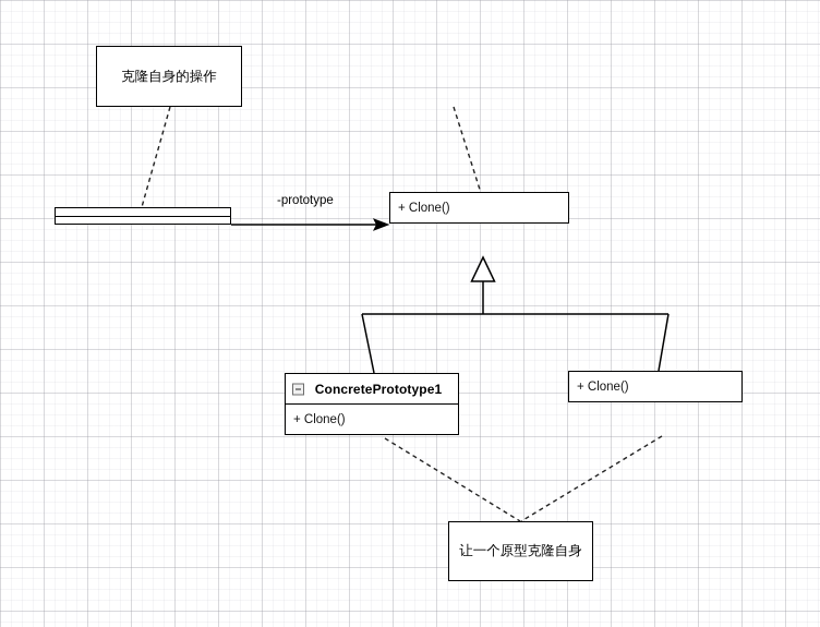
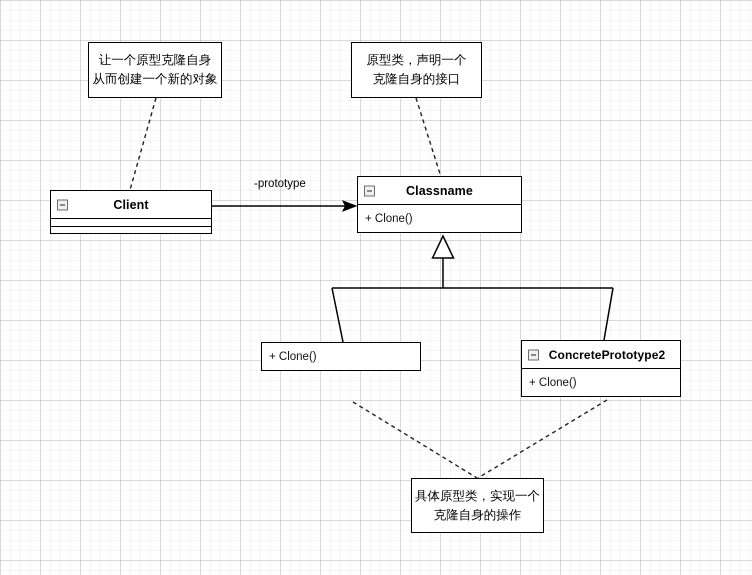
- 克隆自身的操作
+ 让一个原型克隆自身
+ 从而创建一个新的对象
+ 原型类，声明一个
+ 克隆自身的接口
+ 具体原型类，实现一个
- 让一个原型克隆自身
+ 克隆自身的操作
+ Client
+ Classname
  + Clone()
- ConcretePrototype1
  + Clone()
+ ConcretePrototype2
  + Clone()
  -prototype
